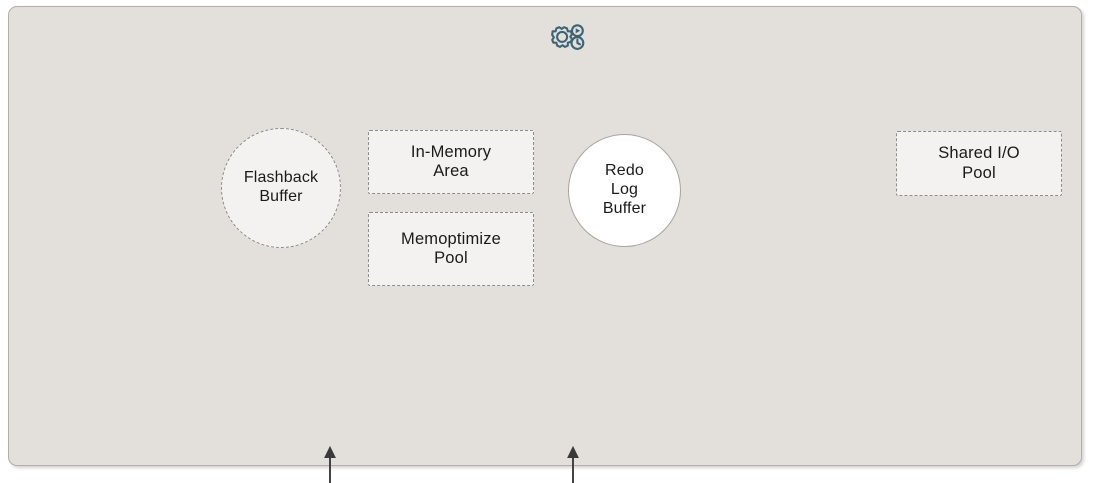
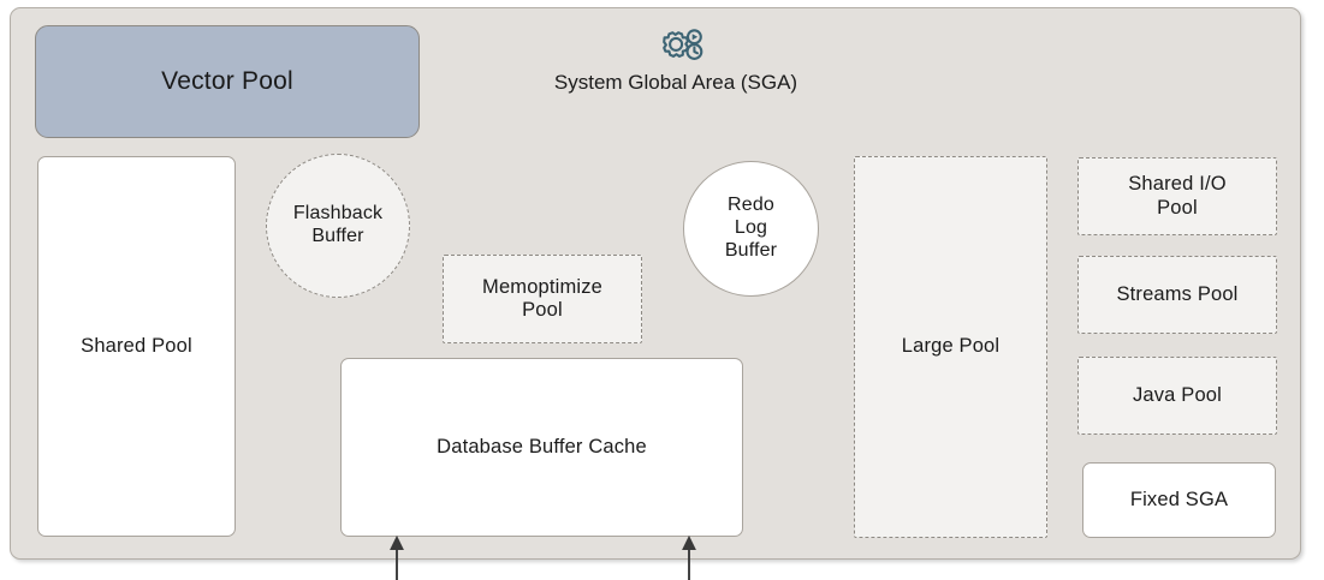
+ System Global Area (SGA)
+ Vector Pool
+ Shared Pool
  Flashback
  Buffer
- In-Memory
- Area
  Memoptimize
  Pool
  Redo
  Log
  Buffer
+ Database Buffer Cache
+ Large Pool
  Shared I/O
  Pool
+ Streams Pool
+ Java Pool
+ Fixed SGA
